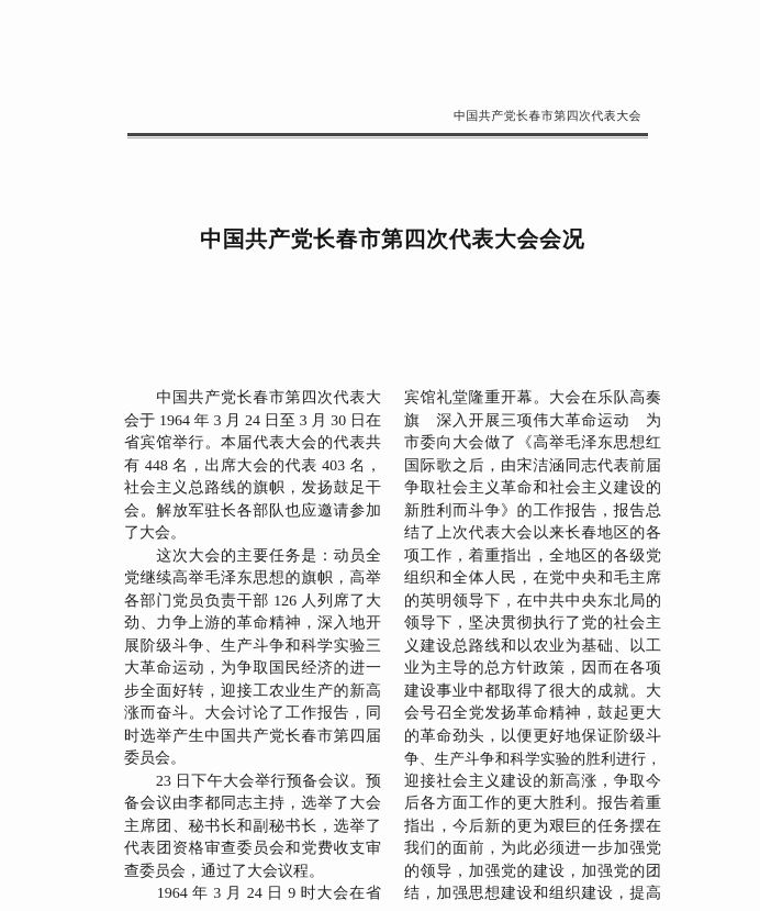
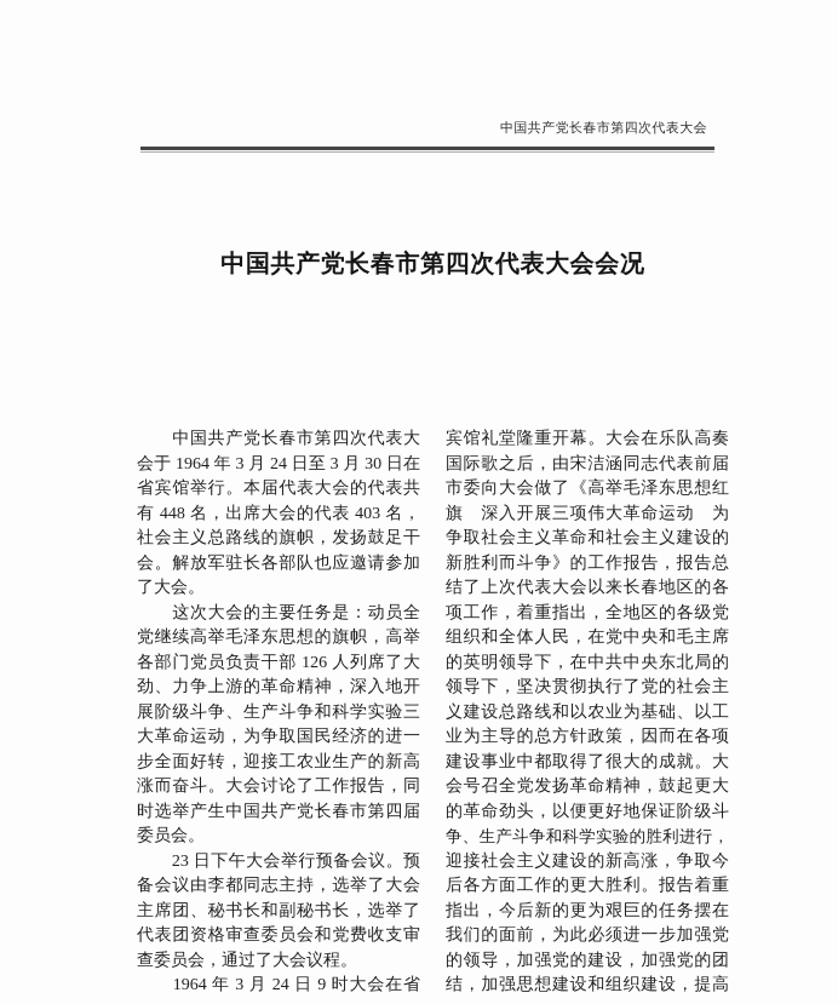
  中国共产党长春市第四次代表大会
  中国共产党长春市第四次代表大会会况
  中国共产党长春市第四次代表大
  会于 1964 年 3 月 24 日至 3 月 30 日在
  省宾馆举行。本届代表大会的代表共
  有 448 名，出席大会的代表 403 名，
  社会主义总路线的旗帜，发扬鼓足干
  会。解放军驻长各部队也应邀请参加
  了大会。
  这次大会的主要任务是：动员全
  党继续高举毛泽东思想的旗帜，高举
  各部门党员负责干部 126 人列席了大
  劲、力争上游的革命精神，深入地开
  展阶级斗争、生产斗争和科学实验三
  大革命运动，为争取国民经济的进一
  步全面好转，迎接工农业生产的新高
  涨而奋斗。大会讨论了工作报告，同
  时选举产生中国共产党长春市第四届
  委员会。
  23 日下午大会举行预备会议。预
  备会议由李都同志主持，选举了大会
  主席团、秘书长和副秘书长，选举了
  代表团资格审查委员会和党费收支审
  查委员会，通过了大会议程。
  1964 年 3 月 24 日 9 时大会在省
  宾馆礼堂隆重开幕。大会在乐队高奏
- 旗 深入开展三项伟大革命运动 为
+ 国际歌之后，由宋洁涵同志代表前届
  市委向大会做了《高举毛泽东思想红
- 国际歌之后，由宋洁涵同志代表前届
+ 旗 深入开展三项伟大革命运动 为
  争取社会主义革命和社会主义建设的
  新胜利而斗争》的工作报告，报告总
  结了上次代表大会以来长春地区的各
  项工作，着重指出，全地区的各级党
  组织和全体人民，在党中央和毛主席
  的英明领导下，在中共中央东北局的
  领导下，坚决贯彻执行了党的社会主
  义建设总路线和以农业为基础、以工
  业为主导的总方针政策，因而在各项
  建设事业中都取得了很大的成就。大
  会号召全党发扬革命精神，鼓起更大
  的革命劲头，以便更好地保证阶级斗
  争、生产斗争和科学实验的胜利进行，
  迎接社会主义建设的新高涨，争取今
  后各方面工作的更大胜利。报告着重
  指出，今后新的更为艰巨的任务摆在
  我们的面前，为此必须进一步加强党
  的领导，加强党的建设，加强党的团
  结，加强思想建设和组织建设，提高
